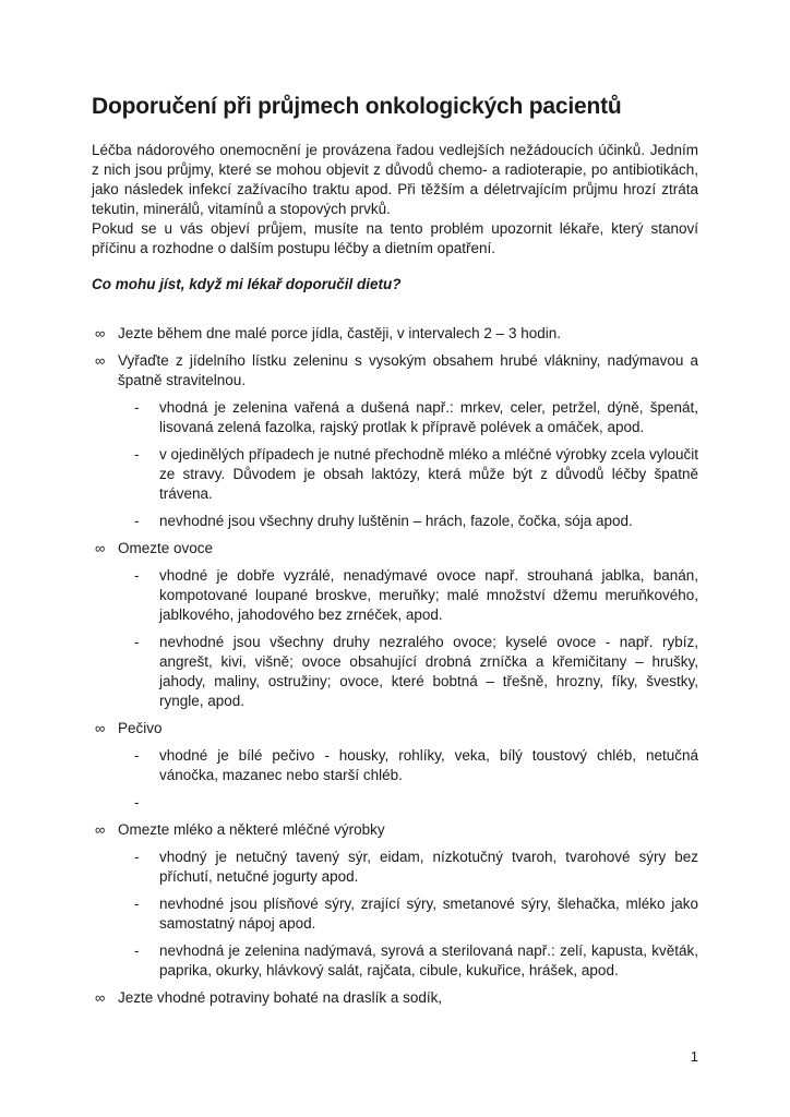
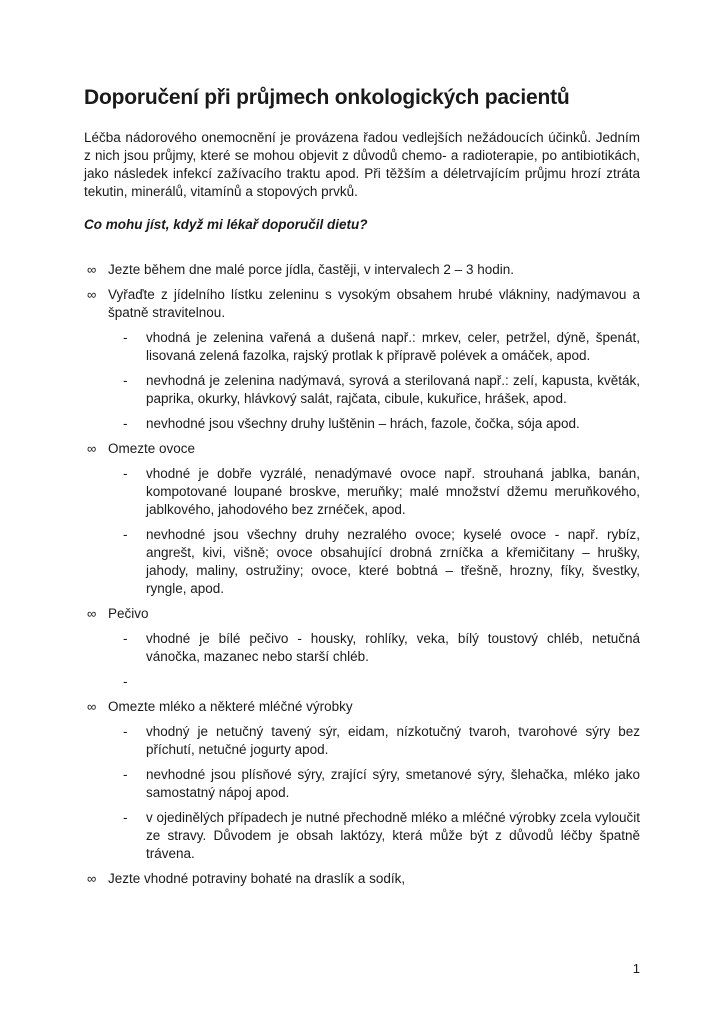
  Doporučení při průjmech onkologických pacientů
  Léčba nádorového onemocnění je provázena řadou vedlejších nežádoucích účinků. Jedním z nich jsou průjmy, které se mohou objevit z důvodů chemo- a radioterapie, po antibiotikách, jako následek infekcí zažívacího traktu apod. Při těžším a déletrvajícím průjmu hrozí ztráta tekutin, minerálů, vitamínů a stopových prvků.
- Pokud se u vás objeví průjem, musíte na tento problém upozornit lékaře, který stanoví příčinu a rozhodne o dalším postupu léčby a dietním opatření.
  Co mohu jíst, když mi lékař doporučil dietu?
  ∞
  Jezte během dne malé porce jídla, častěji, v intervalech 2 – 3 hodin.
  ∞
  Vyřaďte z jídelního lístku zeleninu s vysokým obsahem hrubé vlákniny, nadýmavou a špatně stravitelnou.
  -
  vhodná je zelenina vařená a dušená např.: mrkev, celer, petržel, dýně, špenát, lisovaná zelená fazolka, rajský protlak k přípravě polévek a omáček, apod.
  -
- v ojedinělých případech je nutné přechodně mléko a mléčné výrobky zcela vyloučit ze stravy. Důvodem je obsah laktózy, která může být z důvodů léčby špatně trávena.
+ nevhodná je zelenina nadýmavá, syrová a sterilovaná např.: zelí, kapusta, květák, paprika, okurky, hlávkový salát, rajčata, cibule, kukuřice, hrášek, apod.
  -
  nevhodné jsou všechny druhy luštěnin – hrách, fazole, čočka, sója apod.
  ∞
  Omezte ovoce
  -
  vhodné je dobře vyzrálé, nenadýmavé ovoce např. strouhaná jablka, banán, kompotované loupané broskve, meruňky; malé množství džemu meruňkového, jablkového, jahodového bez zrnéček, apod.
  -
  nevhodné jsou všechny druhy nezralého ovoce; kyselé ovoce - např. rybíz, angrešt, kivi, višně; ovoce obsahující drobná zrníčka a křemičitany – hrušky, jahody, maliny, ostružiny; ovoce, které bobtná – třešně, hrozny, fíky, švestky, ryngle, apod.
  ∞
  Pečivo
  -
  vhodné je bílé pečivo - housky, rohlíky, veka, bílý toustový chléb, netučná vánočka, mazanec nebo starší chléb.
  -
  ∞
  Omezte mléko a některé mléčné výrobky
  -
  vhodný je netučný tavený sýr, eidam, nízkotučný tvaroh, tvarohové sýry bez příchutí, netučné jogurty apod.
  -
  nevhodné jsou plísňové sýry, zrající sýry, smetanové sýry, šlehačka, mléko jako samostatný nápoj apod.
  -
- nevhodná je zelenina nadýmavá, syrová a sterilovaná např.: zelí, kapusta, květák, paprika, okurky, hlávkový salát, rajčata, cibule, kukuřice, hrášek, apod.
+ v ojedinělých případech je nutné přechodně mléko a mléčné výrobky zcela vyloučit ze stravy. Důvodem je obsah laktózy, která může být z důvodů léčby špatně trávena.
  ∞
  Jezte vhodné potraviny bohaté na draslík a sodík,
  1
